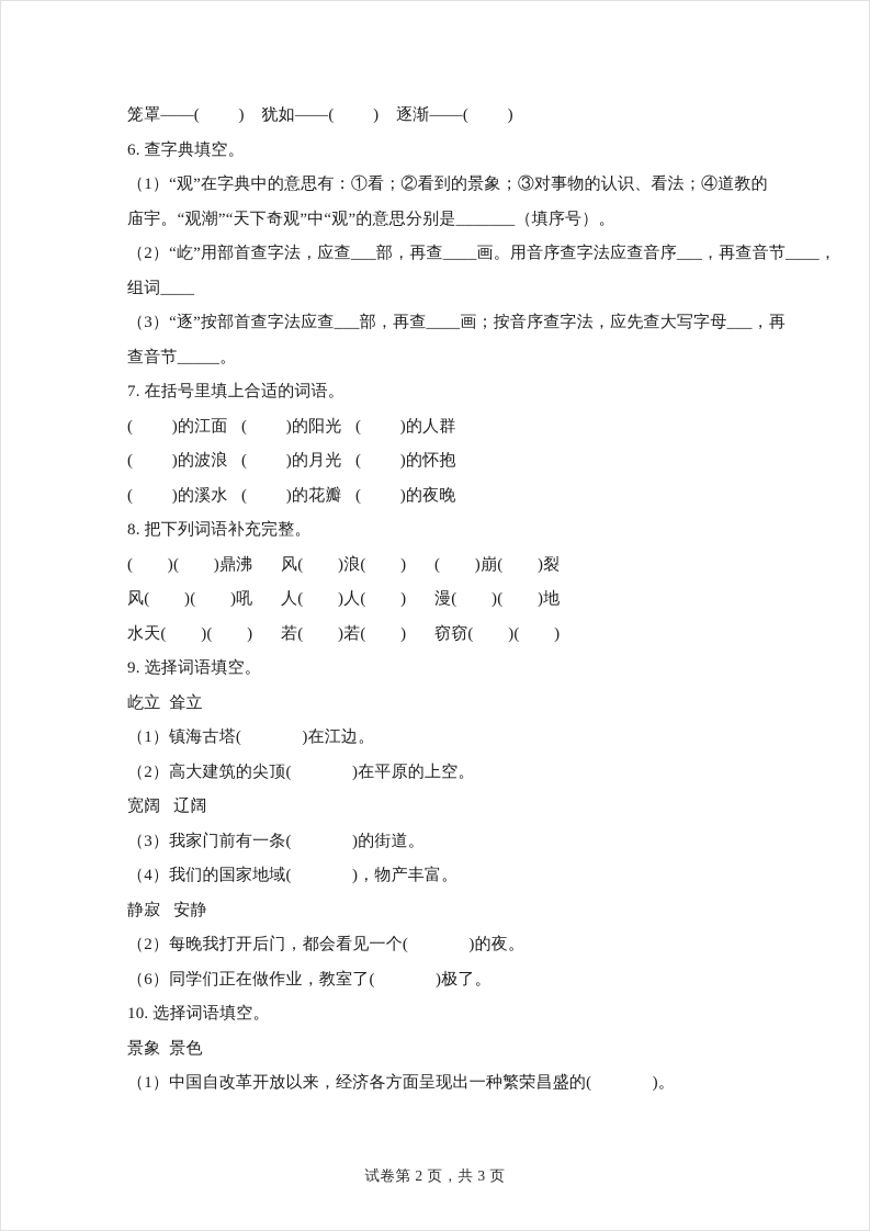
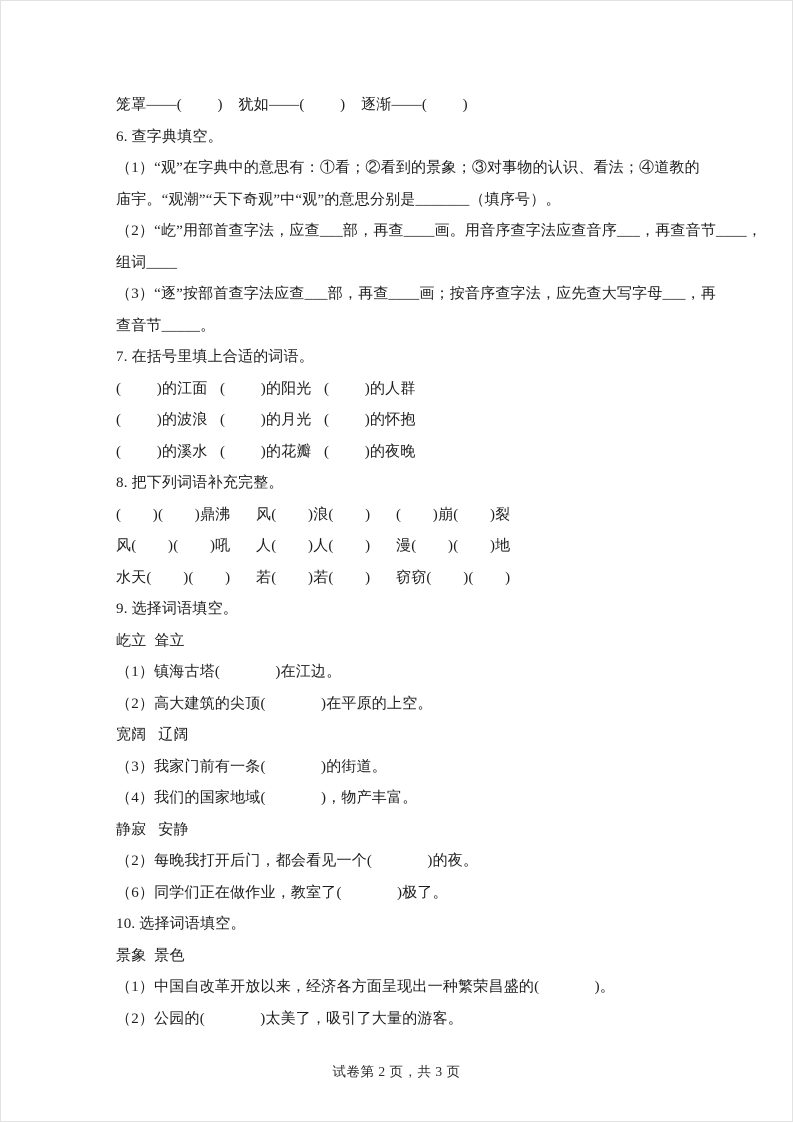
  笼罩——( ) 犹如——( ) 逐渐——( )
  6. 查字典填空。
  （1）“观”在字典中的意思有：①看；②看到的景象；③对事物的认识、看法；④道教的
  庙宇。“观潮”“天下奇观”中“观”的意思分别是_______（填序号）。
  （2）“屹”用部首查字法，应查___部，再查____画。用音序查字法应查音序___，再查音节____，
  组词____
  （3）“逐”按部首查字法应查___部，再查____画；按音序查字法，应先查大写字母___，再
  查音节_____。
  7. 在括号里填上合适的词语。
  ( )的江面
  ( )的阳光
  ( )的人群
  ( )的波浪
  ( )的月光
  ( )的怀抱
  ( )的溪水
  ( )的花瓣
  ( )的夜晚
  8. 把下列词语补充完整。
  ( )( )鼎沸
  风( )浪( )
  ( )崩( )裂
  风( )( )吼
  人( )人( )
  漫( )( )地
  水天( )( )
  若( )若( )
  窃窃( )( )
  9. 选择词语填空。
  屹立 耸立
  （1）镇海古塔( )在江边。
  （2）高大建筑的尖顶( )在平原的上空。
  宽阔 辽阔
  （3）我家门前有一条( )的街道。
  （4）我们的国家地域( )，物产丰富。
  静寂 安静
  （2）每晚我打开后门，都会看见一个( )的夜。
  （6）同学们正在做作业，教室了( )极了。
  10. 选择词语填空。
  景象 景色
  （1）中国自改革开放以来，经济各方面呈现出一种繁荣昌盛的( )。
+ （2）公园的( )太美了，吸引了大量的游客。
  试卷第 2 页，共 3 页
